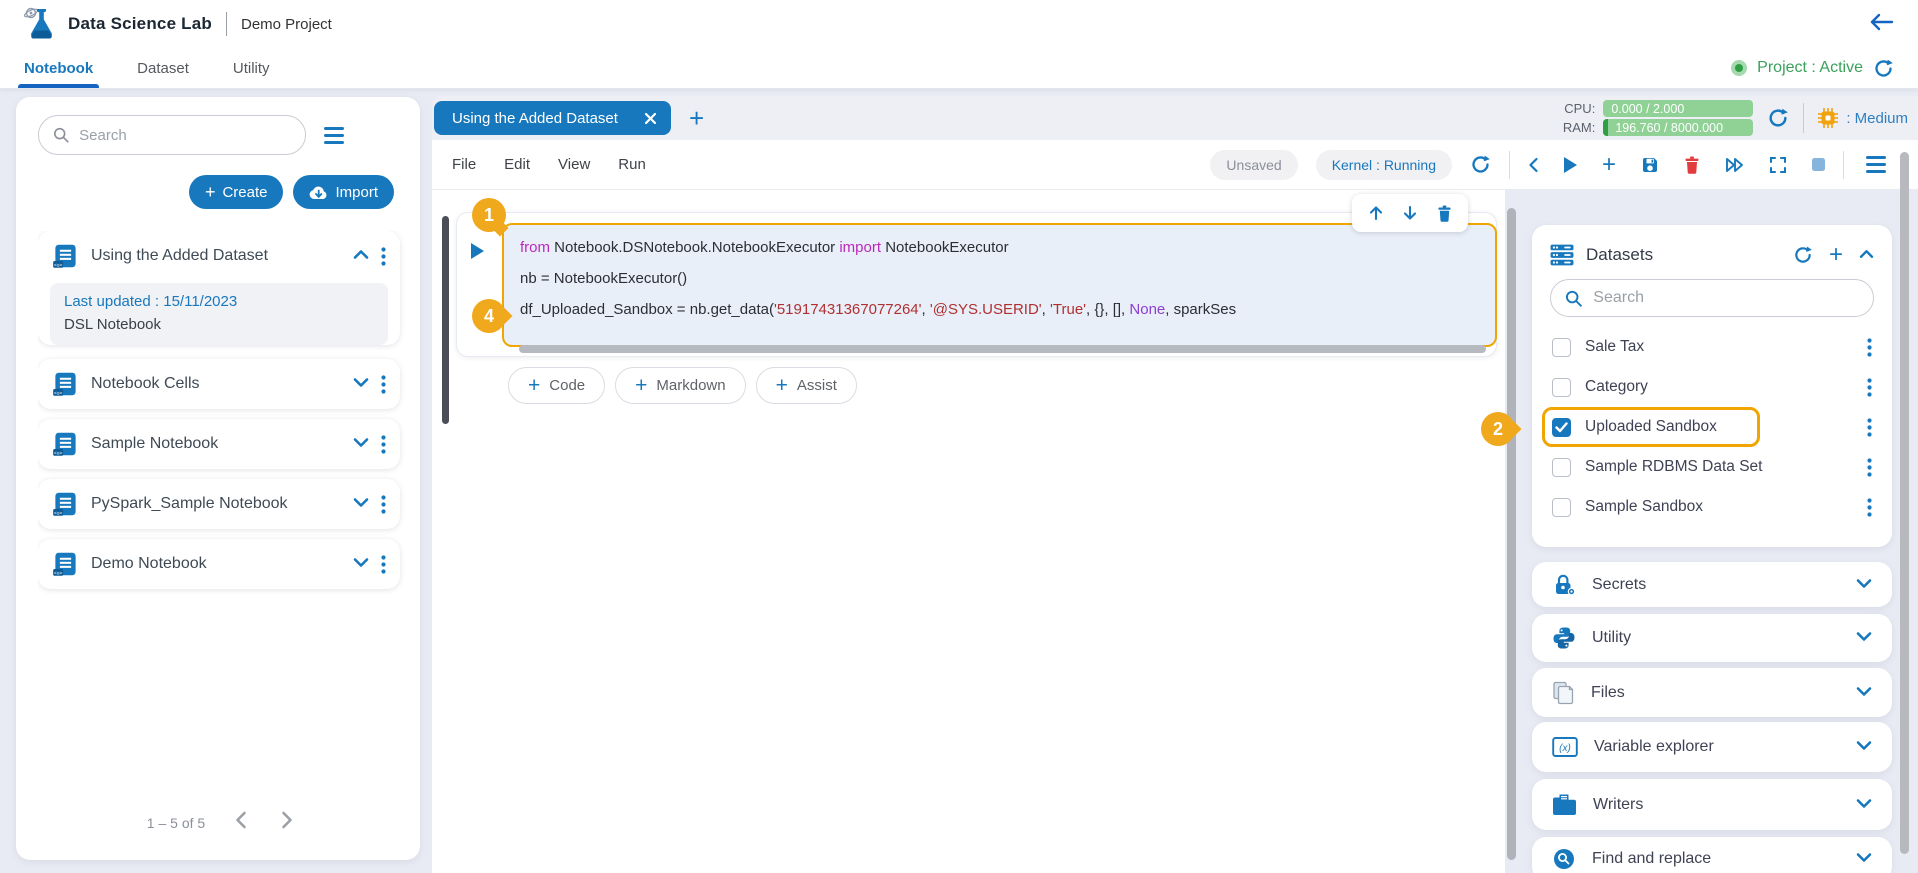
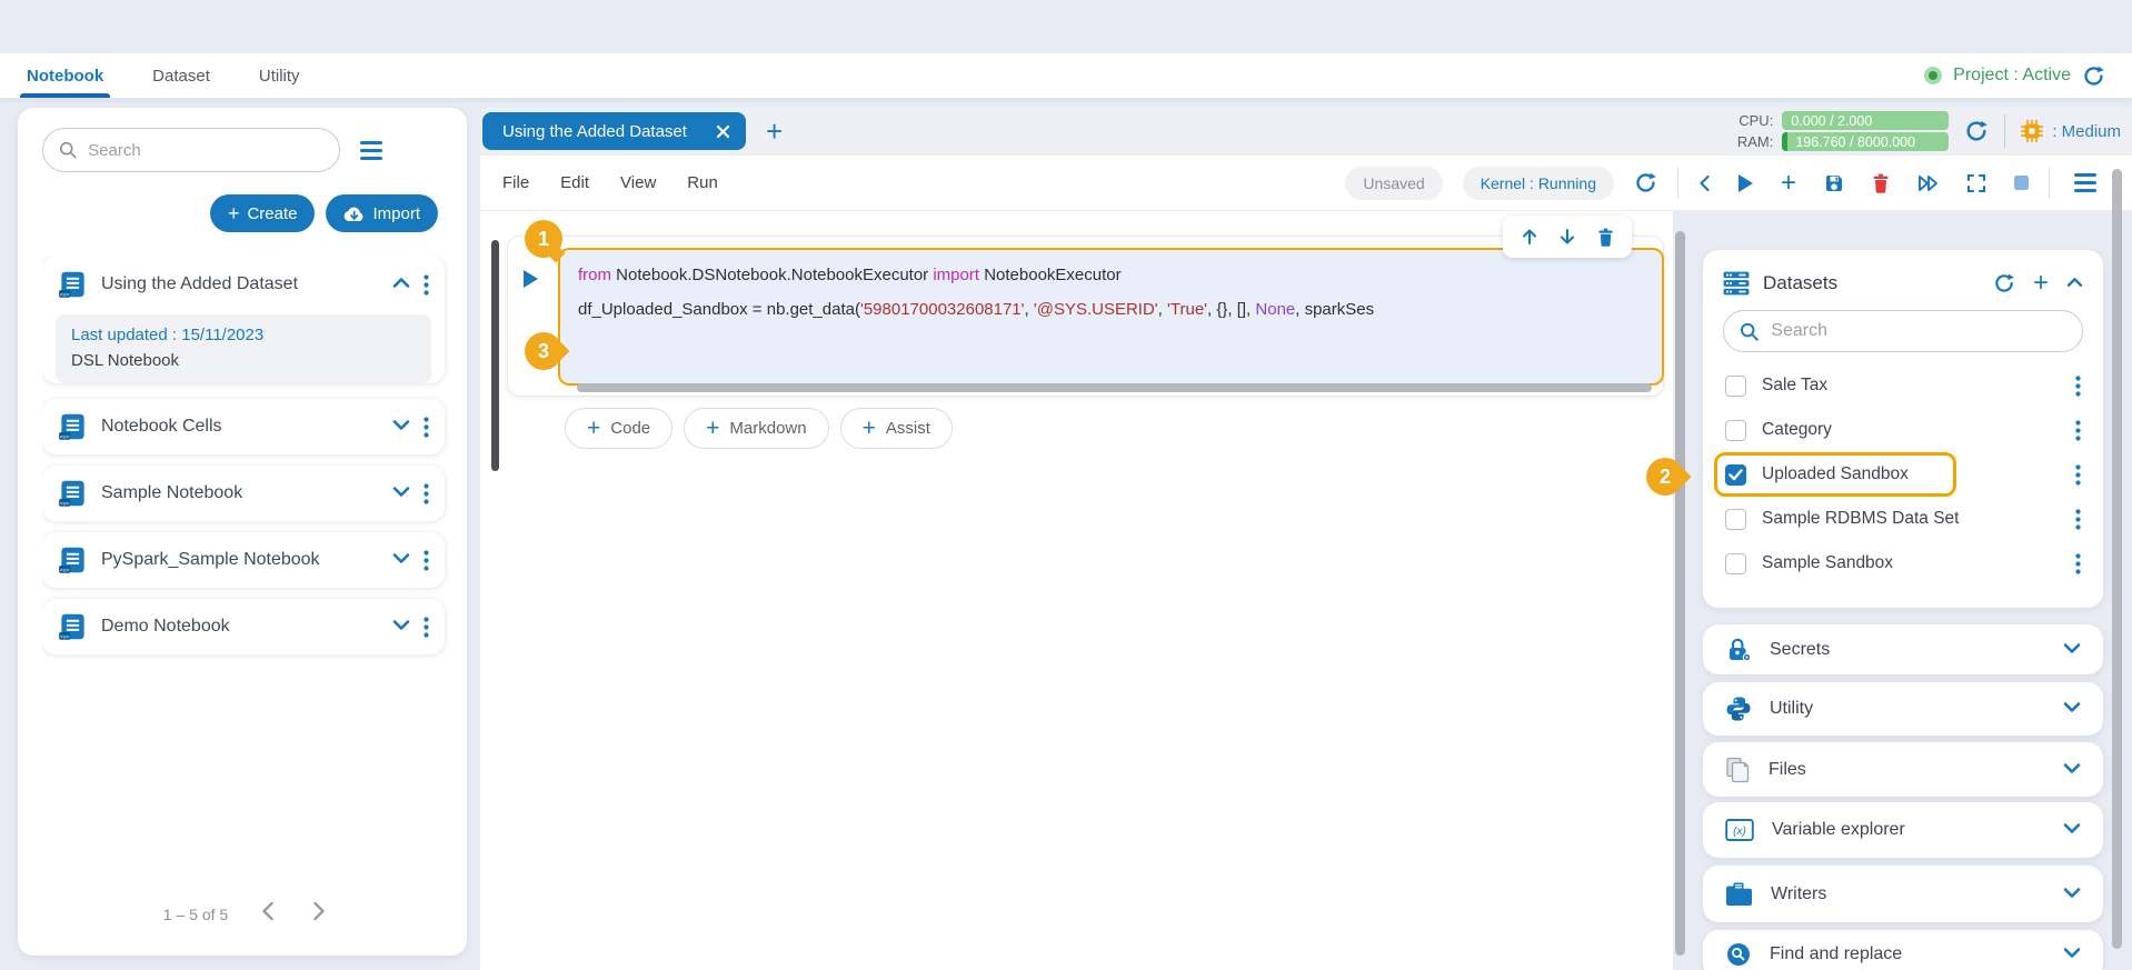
- Data Science Lab
- Demo Project
  Notebook
  Dataset
  Utility
  Project : Active
  Search
  +
  Create
  Import
  Using the Added Dataset
  Last updated : 15/11/2023
  DSL Notebook
  Notebook Cells
  Sample Notebook
  PySpark_Sample Notebook
  Demo Notebook
  1 – 5 of 5
  Using the Added Dataset
  +
  CPU:
  0.000 / 2.000
  RAM:
  196.760 / 8000.000
  : Medium
  File
  Edit
  View
  Run
  Unsaved
  Kernel : Running
  +
  from Notebook.DSNotebook.NotebookExecutor import NotebookExecutor
- nb = NotebookExecutor()
- df_Uploaded_Sandbox = nb.get_data('51917431367077264', '@SYS.USERID', 'True', {}, [], None, sparkSes
+ df_Uploaded_Sandbox = nb.get_data('59801700032608171', '@SYS.USERID', 'True', {}, [], None, sparkSes
  1
- 4
+ 3
  +
  Code
  +
  Markdown
  +
  Assist
  Datasets
  +
  Search
  Sale Tax
  Category
  Uploaded Sandbox
  Sample RDBMS Data Set
  Sample Sandbox
  2
  Secrets
  Utility
  Files
  (x)
  Variable explorer
  Writers
  Find and replace
